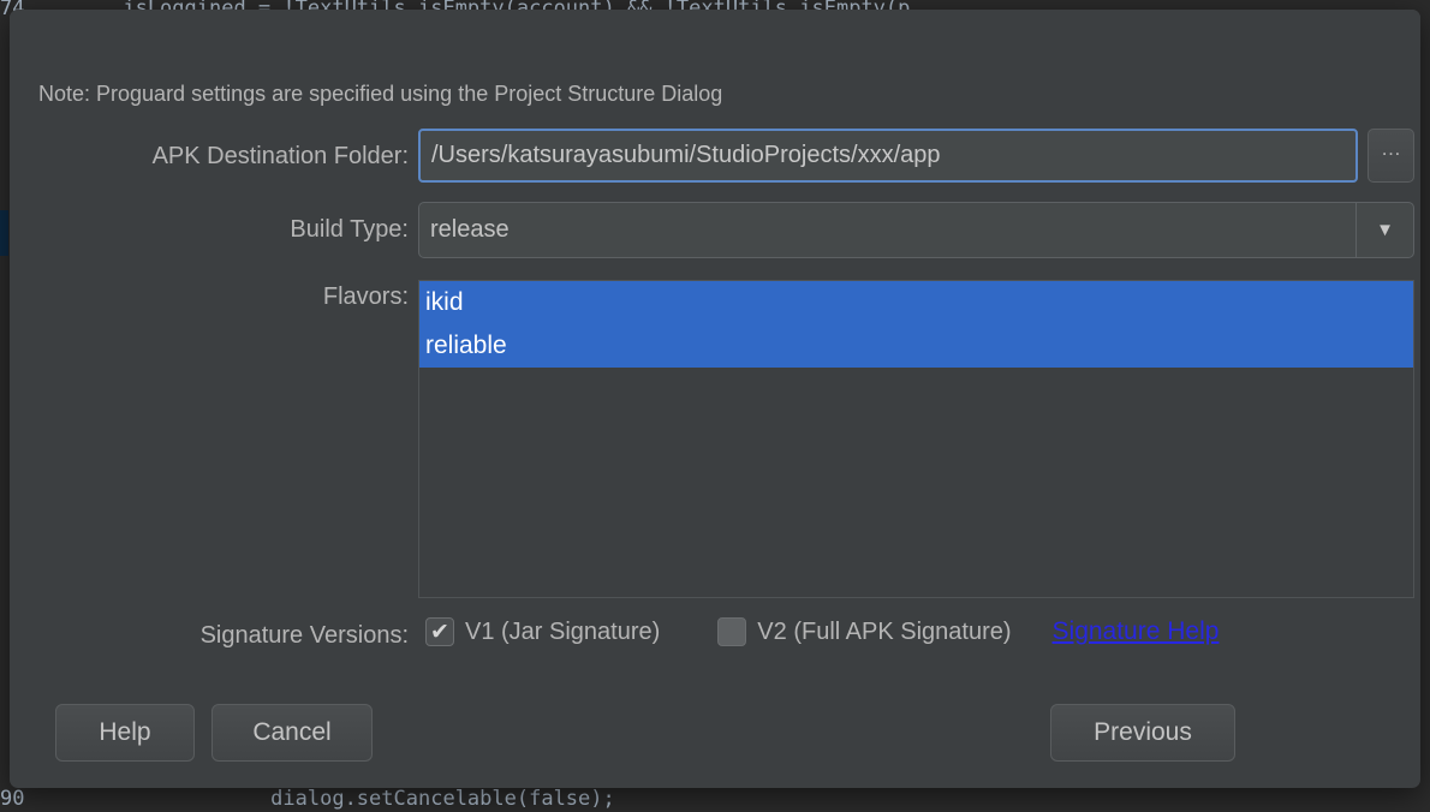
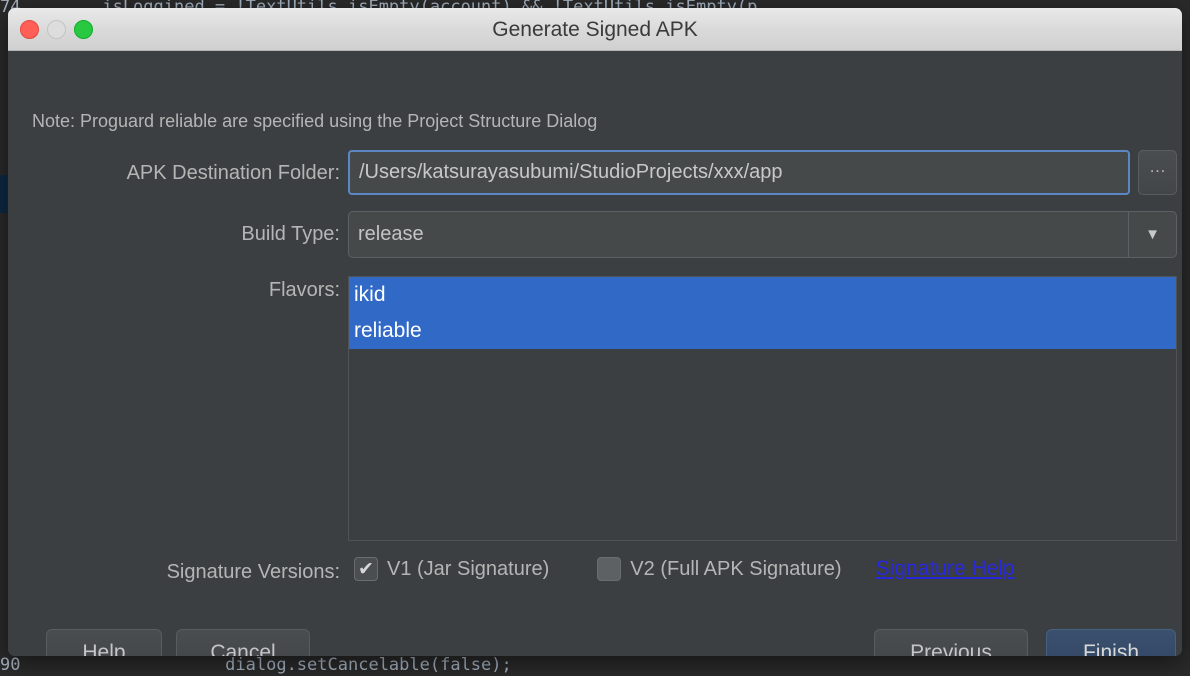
  74 isLoggined = !TextUtils.isEmpty(account) && !TextUtils.isEmpty(p
  90 dialog.setCancelable(false);
+ Generate Signed APK
- Note: Proguard settings are specified using the Project Structure Dialog
+ Note: Proguard reliable are specified using the Project Structure Dialog
  APK Destination Folder:
  /Users/katsurayasubumi/StudioProjects/xxx/app
  …
  Build Type:
  release
  ▼
  Flavors:
  ikid
  reliable
  Signature Versions:
  ✔
  V1 (Jar Signature)
  V2 (Full APK Signature)
  Signature Help
  Help
  Cancel
  Previous
+ Finish
